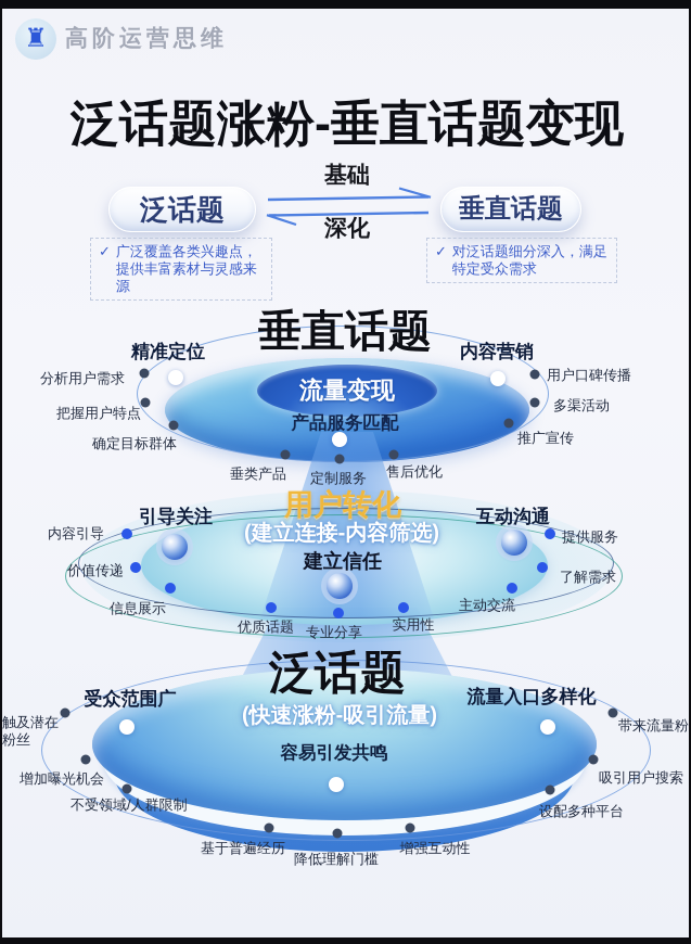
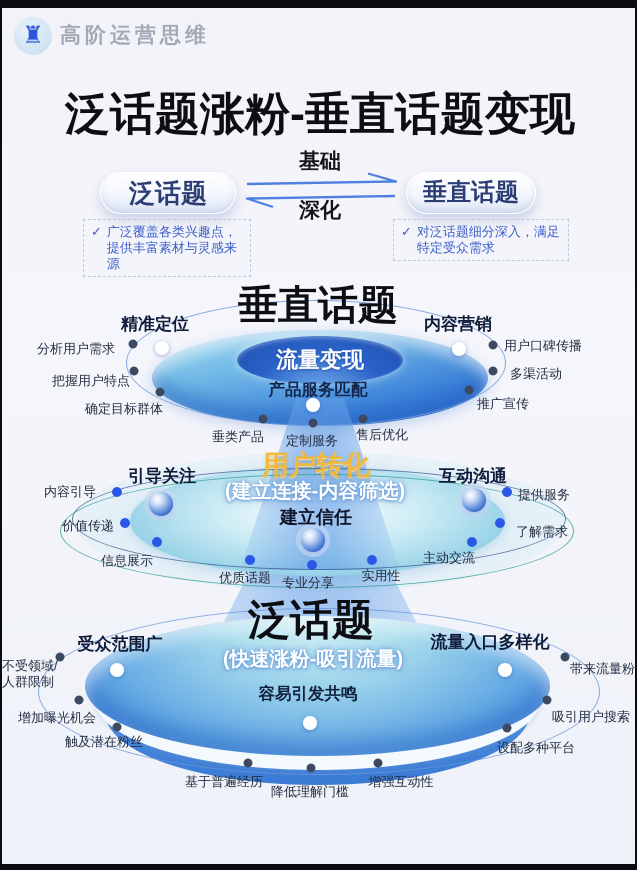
  ♜
  高阶运营思维
  泛话题涨粉-垂直话题变现
  泛话题
  垂直话题
  基础
  深化
  ✓
  广泛覆盖各类兴趣点，提供丰富素材与灵感来源
  ✓
  对泛话题细分深入，满足特定受众需求
  垂直话题
  流量变现
  产品服务匹配
  精准定位
  分析用户需求
  把握用户特点
  确定目标群体
  内容营销
  用户口碑传播
  多渠活动
  推广宣传
  垂类产品
  定制服务
  售后优化
  用户转化
  (建立连接-内容筛选)
  建立信任
  引导关注
  内容引导
  价值传递
  信息展示
  互动沟通
  提供服务
  了解需求
  主动交流
  优质话题
  专业分享
  实用性
  泛话题
  (快速涨粉-吸引流量)
  容易引发共鸣
  受众范围广
- 触及潜在粉丝
+ 不受领域/人群限制
  增加曝光机会
- 不受领域/人群限制
+ 触及潜在粉丝
  流量入口多样化
  带来流量粉
  吸引用户搜索
  设配多种平台
  基于普遍经历
  降低理解门槛
  增强互动性
